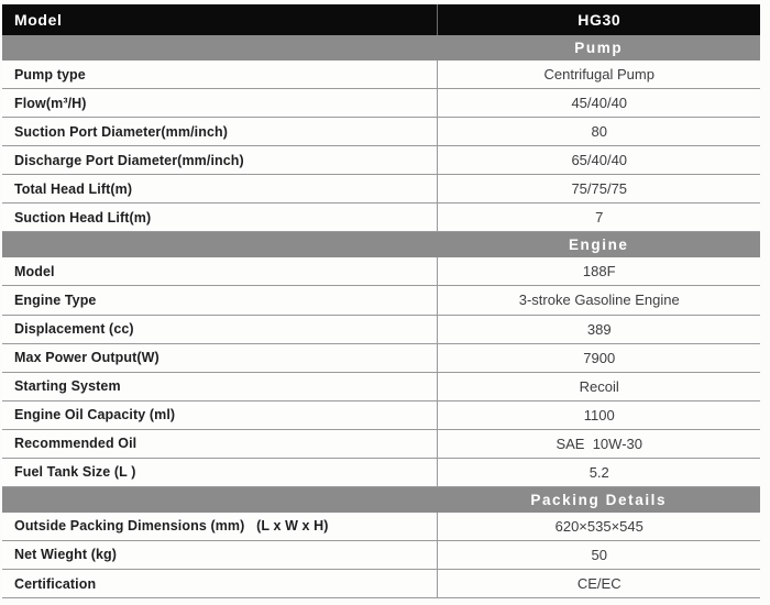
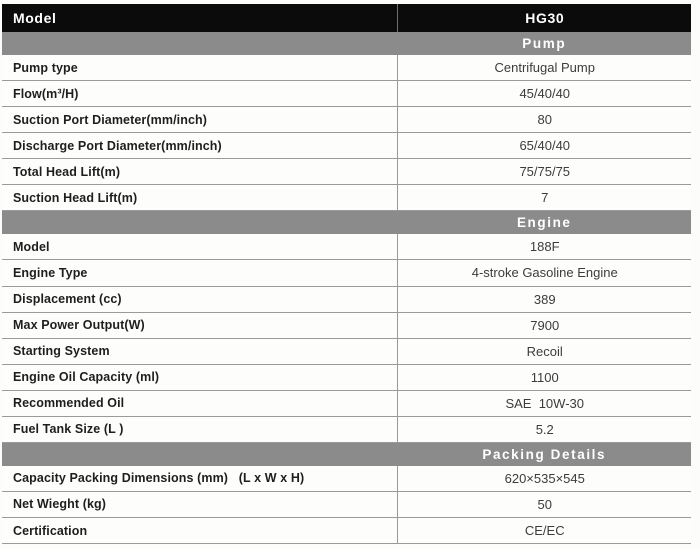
  Model
  HG30
  Pump
  Pump type
  Centrifugal Pump
  Flow(m³/H)
  45/40/40
  Suction Port Diameter(mm/inch)
  80
  Discharge Port Diameter(mm/inch)
  65/40/40
  Total Head Lift(m)
  75/75/75
  Suction Head Lift(m)
  7
  Engine
  Model
  188F
  Engine Type
- 3-stroke Gasoline Engine
+ 4-stroke Gasoline Engine
  Displacement (cc)
  389
  Max Power Output(W)
  7900
  Starting System
  Recoil
  Engine Oil Capacity (ml)
  1100
  Recommended Oil
  SAE 10W-30
  Fuel Tank Size (L )
  5.2
  Packing Details
- Outside Packing Dimensions (mm) (L x W x H)
+ Capacity Packing Dimensions (mm) (L x W x H)
  620×535×545
  Net Wieght (kg)
  50
  Certification
  CE/EC
